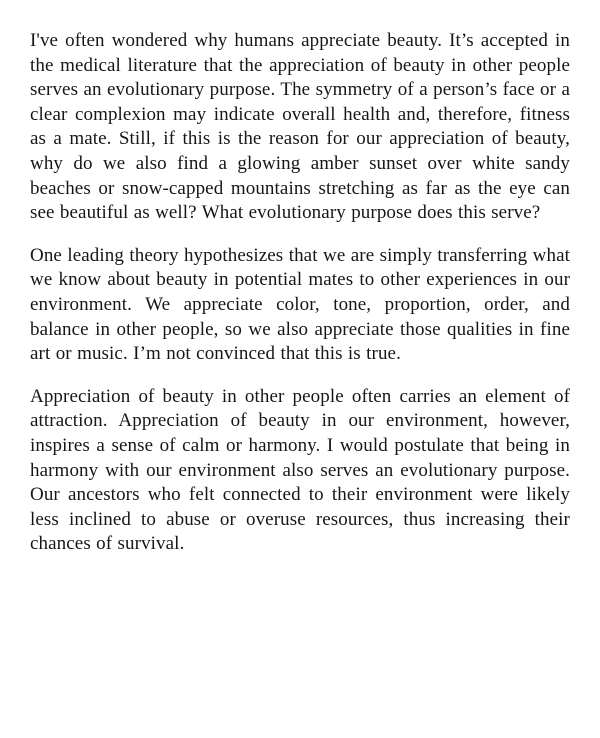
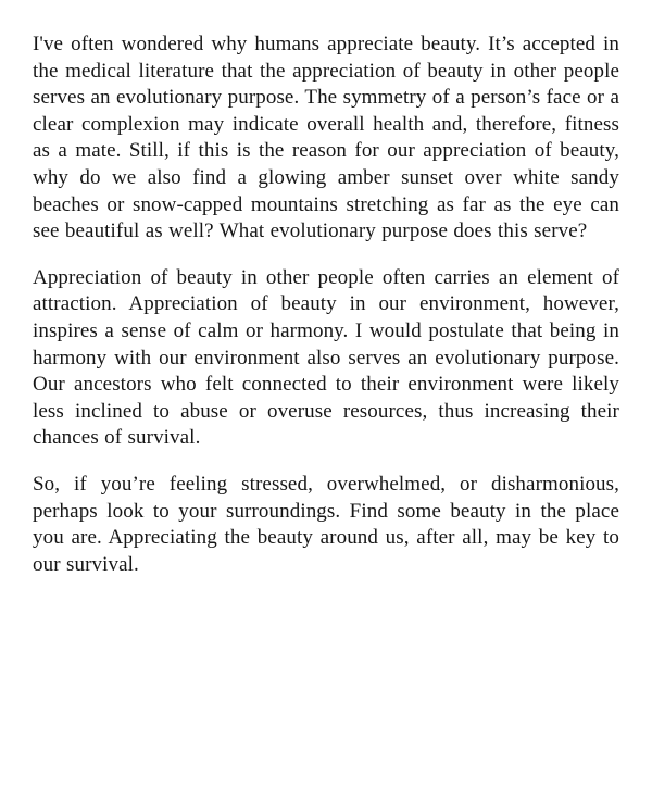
  I've often wondered why humans appreciate beauty. It’s accepted in the medical literature that the appreciation of beauty in other people serves an evolutionary purpose. The symmetry of a person’s face or a clear complexion may indicate overall health and, therefore, fitness as a mate. Still, if this is the reason for our appreciation of beauty, why do we also find a glowing amber sunset over white sandy beaches or snow-capped mountains stretching as far as the eye can see beautiful as well? What evolutionary purpose does this serve?
- One leading theory hypothesizes that we are simply transferring what we know about beauty in potential mates to other experiences in our environment. We appreciate color, tone, proportion, order, and balance in other people, so we also appreciate those qualities in fine art or music. I’m not convinced that this is true.
  Appreciation of beauty in other people often carries an element of attraction. Appreciation of beauty in our environment, however, inspires a sense of calm or harmony. I would postulate that being in harmony with our environment also serves an evolutionary purpose. Our ancestors who felt connected to their environment were likely less inclined to abuse or overuse resources, thus increasing their chances of survival.
+ So, if you’re feeling stressed, overwhelmed, or disharmonious, perhaps look to your surroundings. Find some beauty in the place you are. Appreciating the beauty around us, after all, may be key to our survival.
